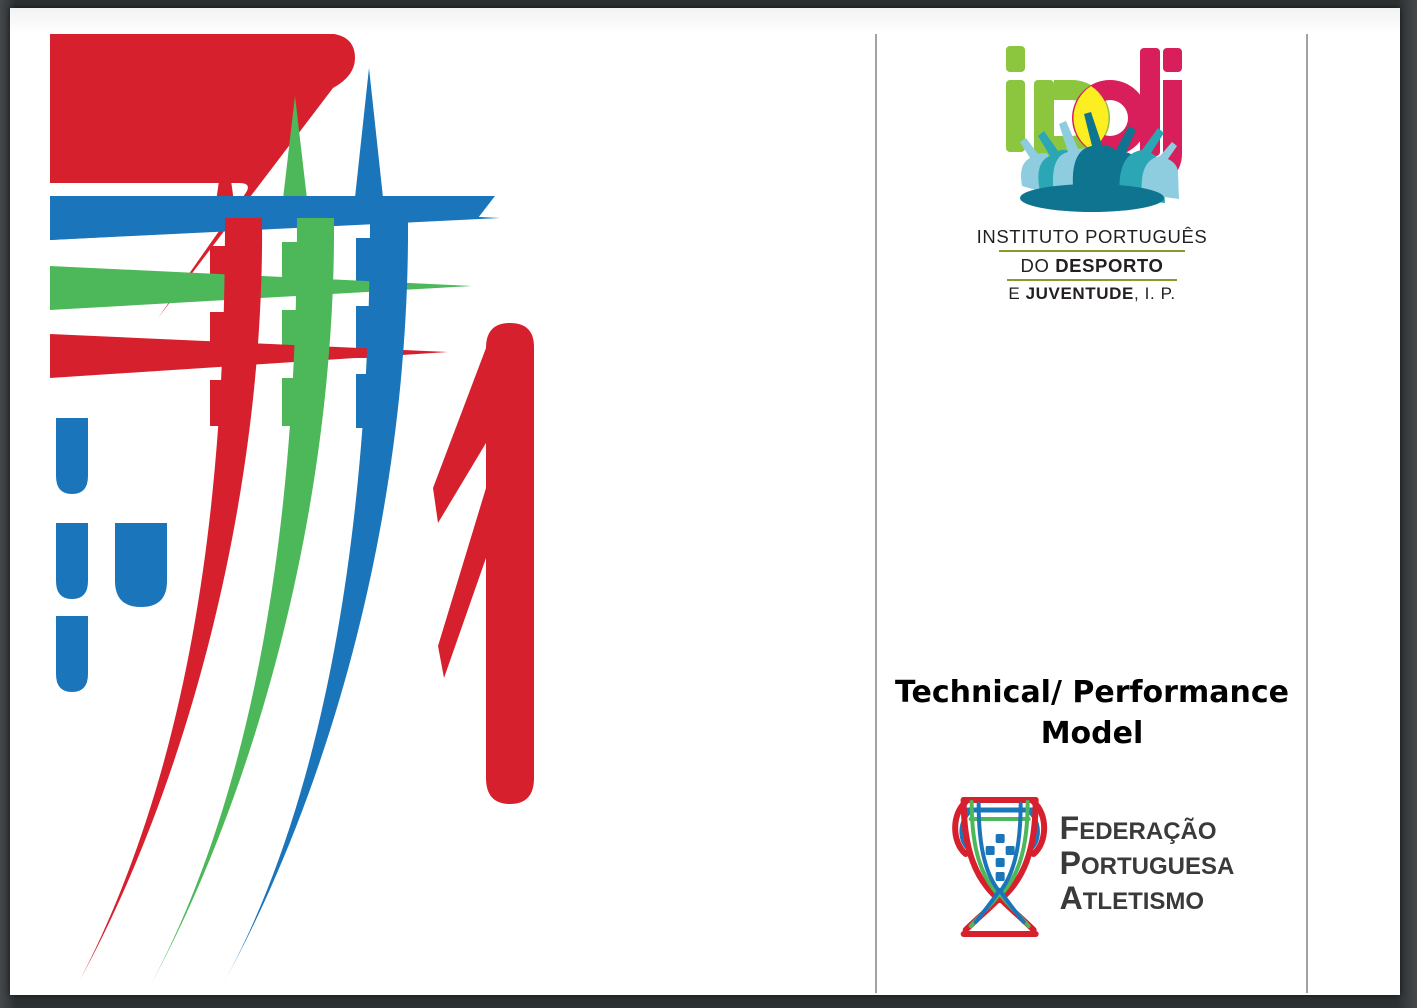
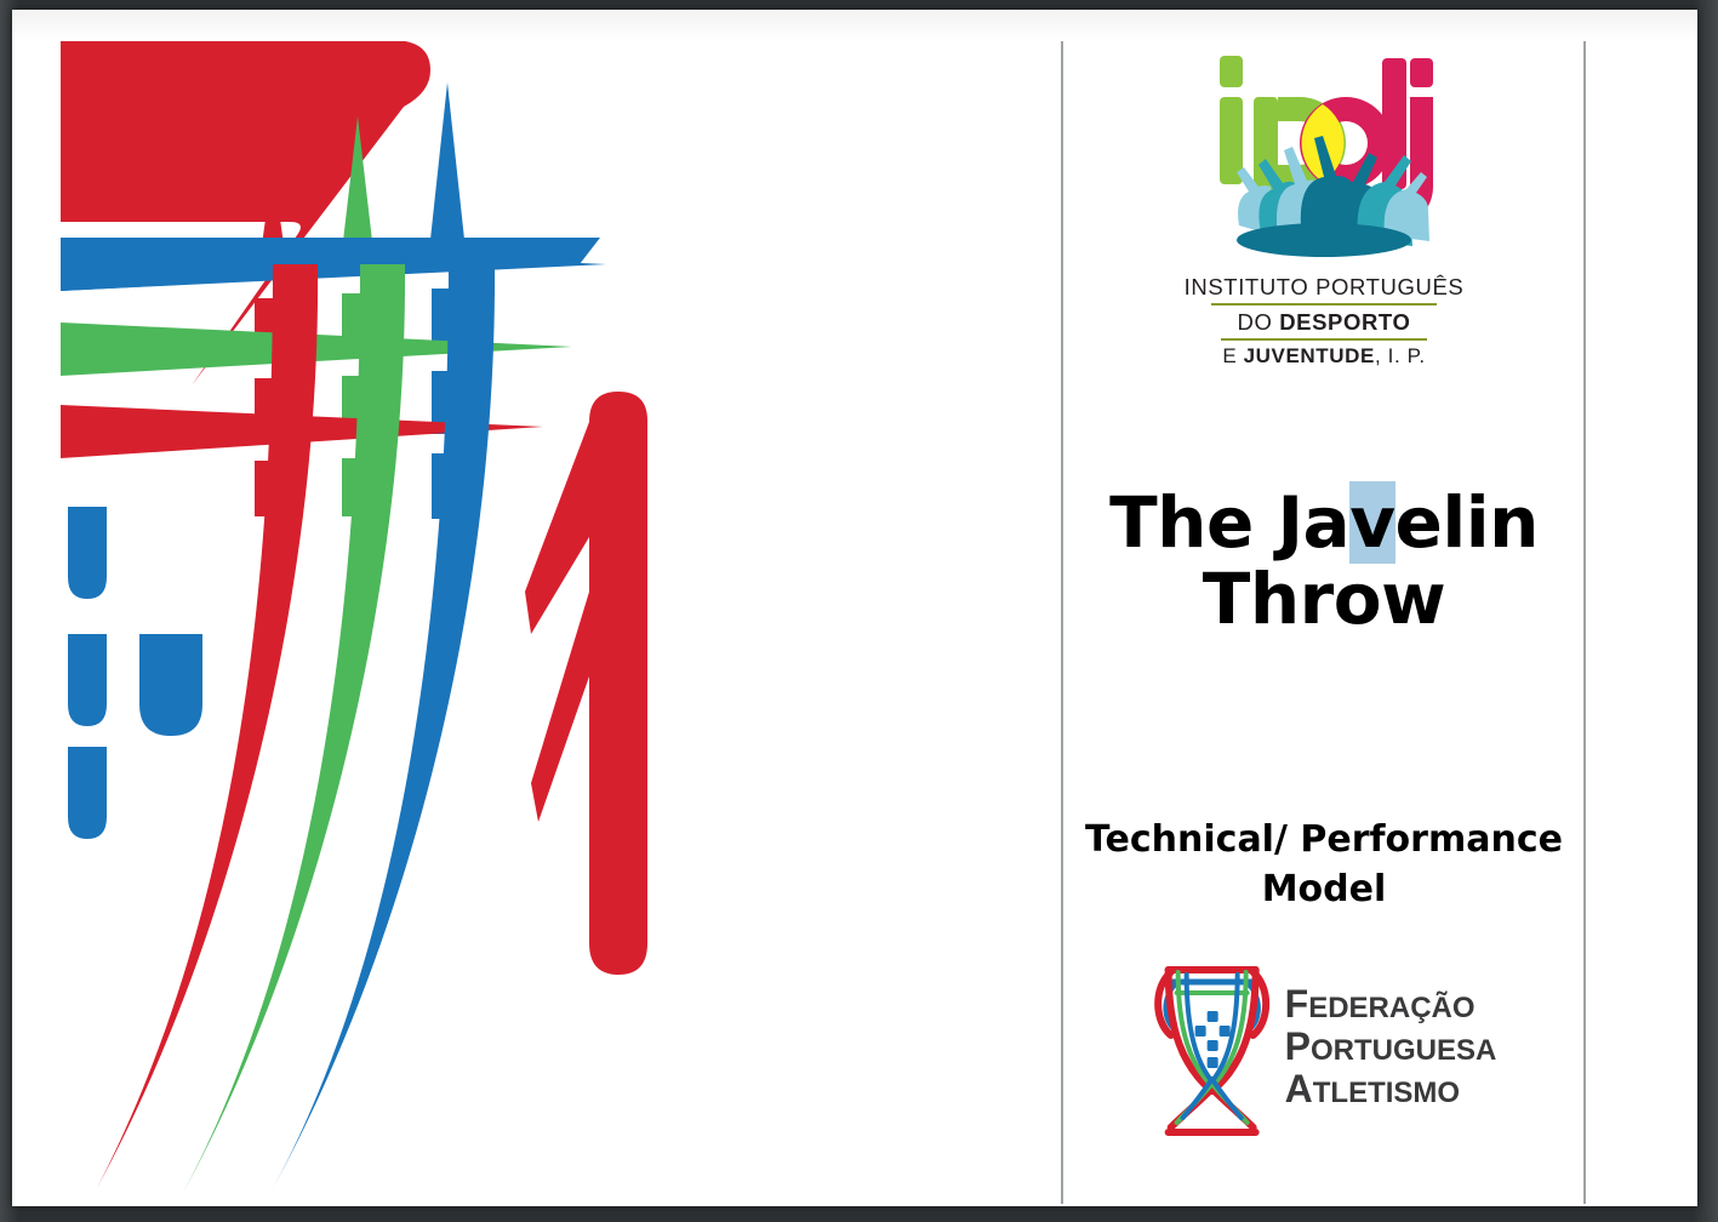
  INSTITUTO PORTUGUÊS
  DO DESPORTO
  E JUVENTUDE, I. P.
+ The Javelin
+ Throw
  Technical/ Performance
  Model
  FEDERAÇÃO
  PORTUGUESA
  ATLETISMO
